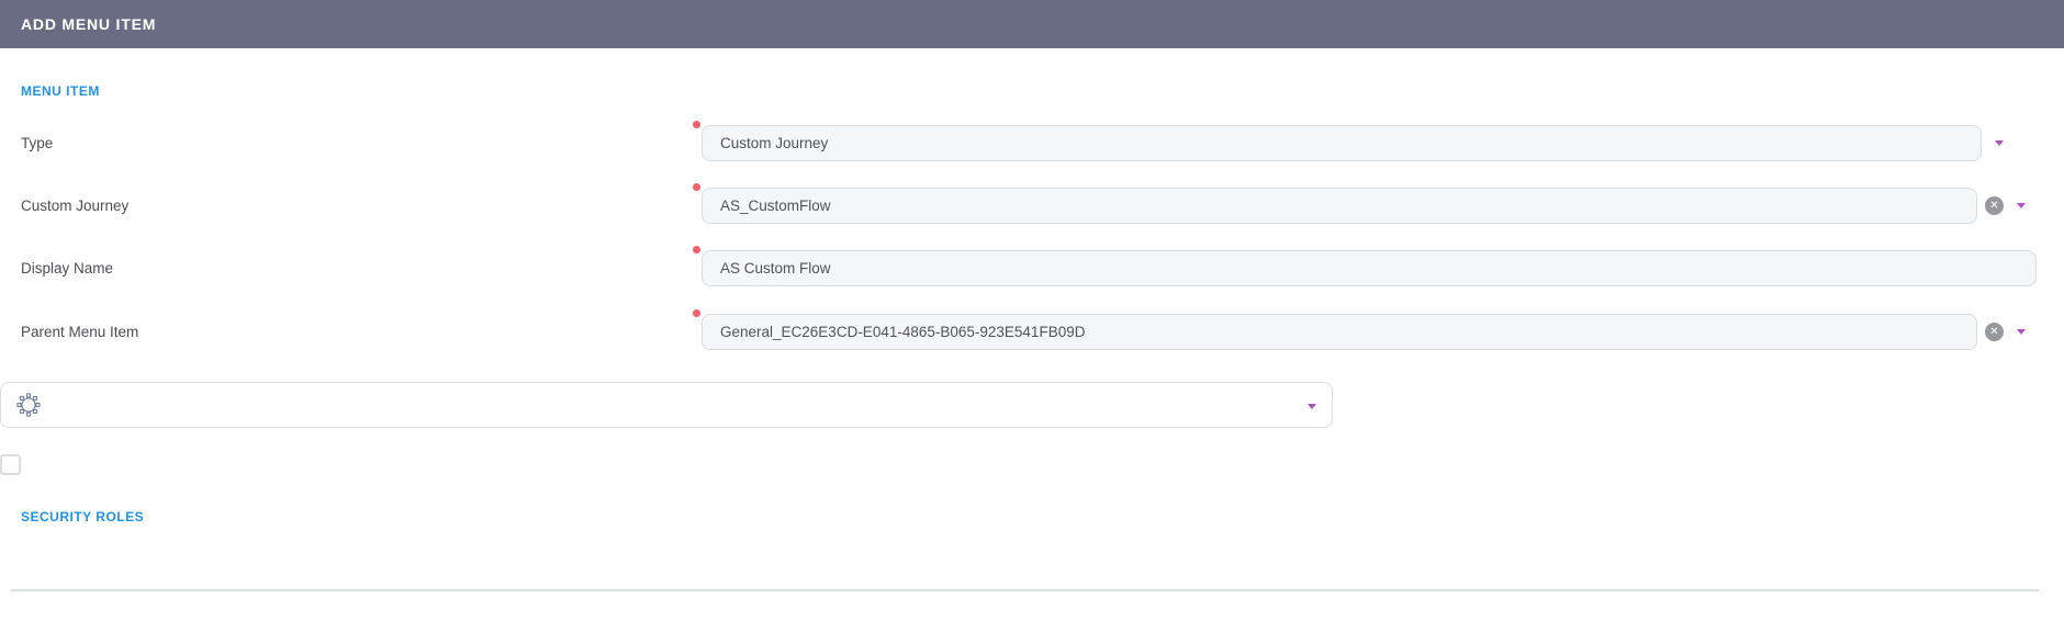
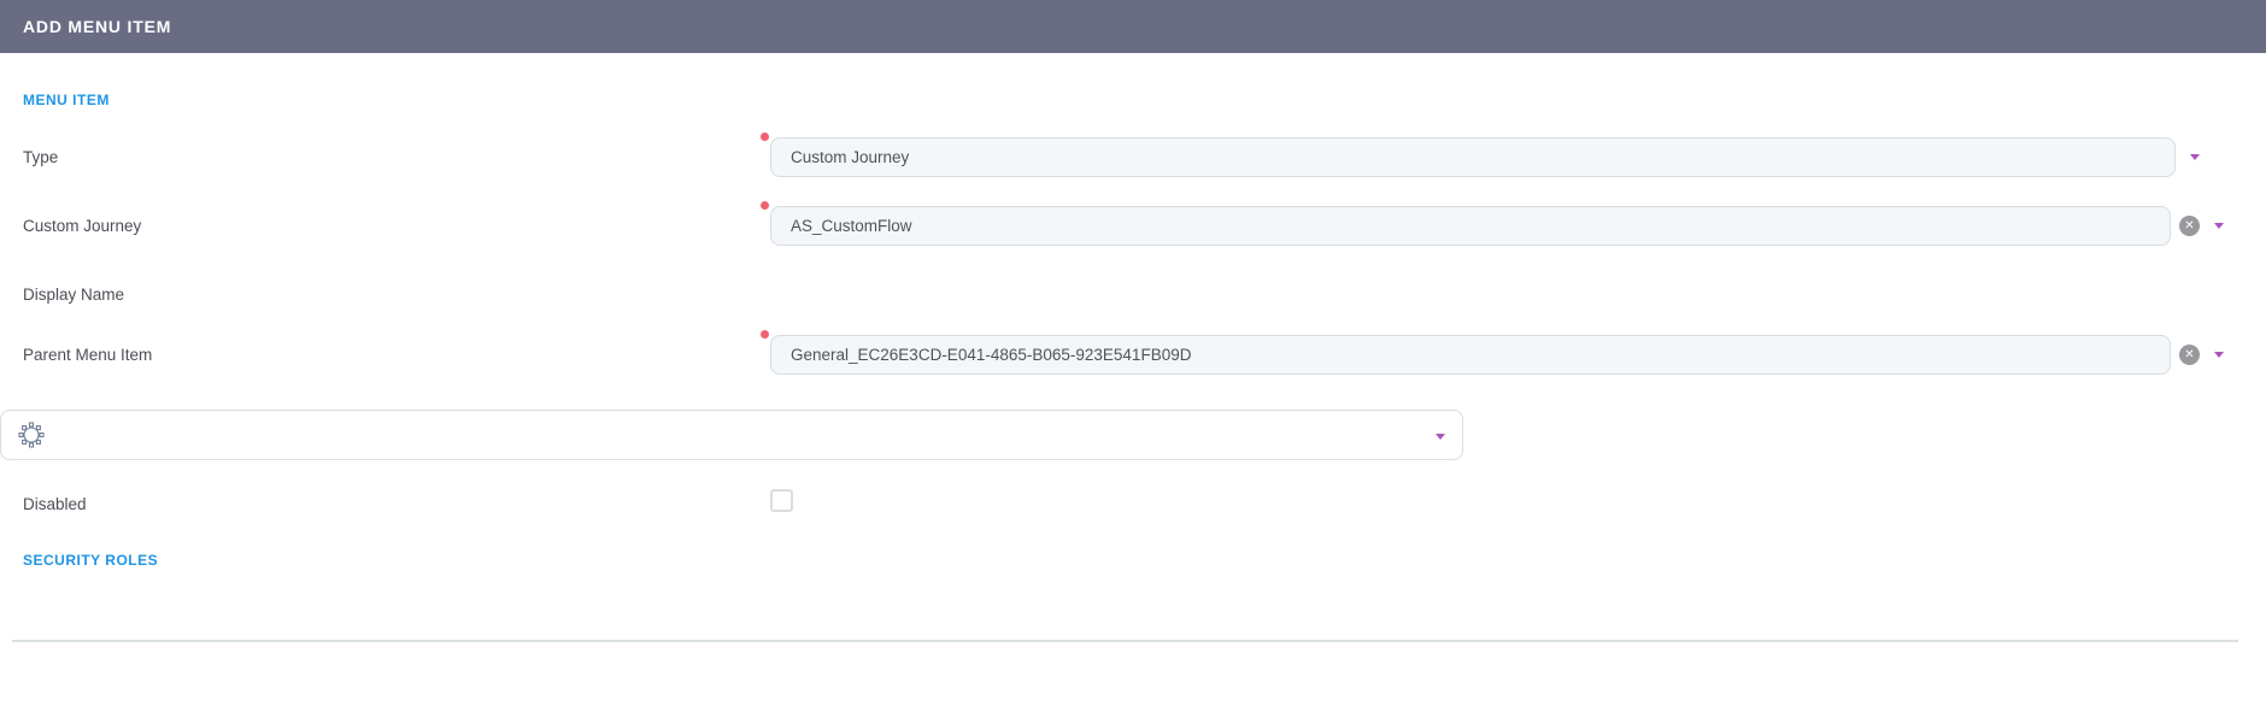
  ADD MENU ITEM
  MENU ITEM
  Type
  Custom Journey
  Custom Journey
  AS_CustomFlow
  ✕
  Display Name
- AS Custom Flow
  Parent Menu Item
  General_EC26E3CD-E041-4865-B065-923E541FB09D
  ✕
+ Disabled
  SECURITY ROLES
